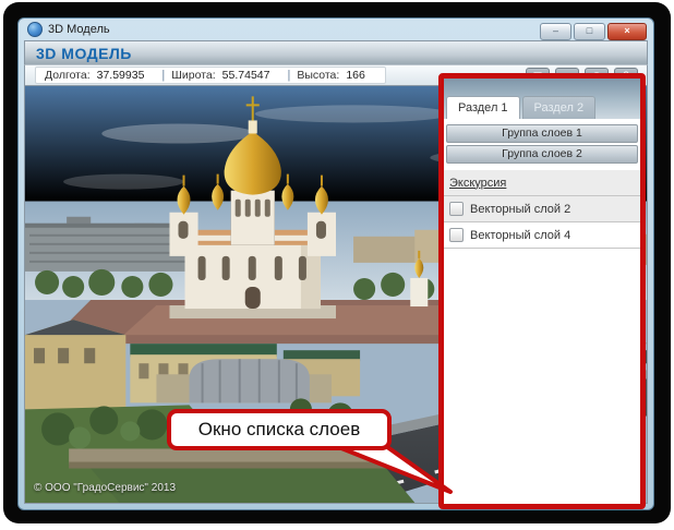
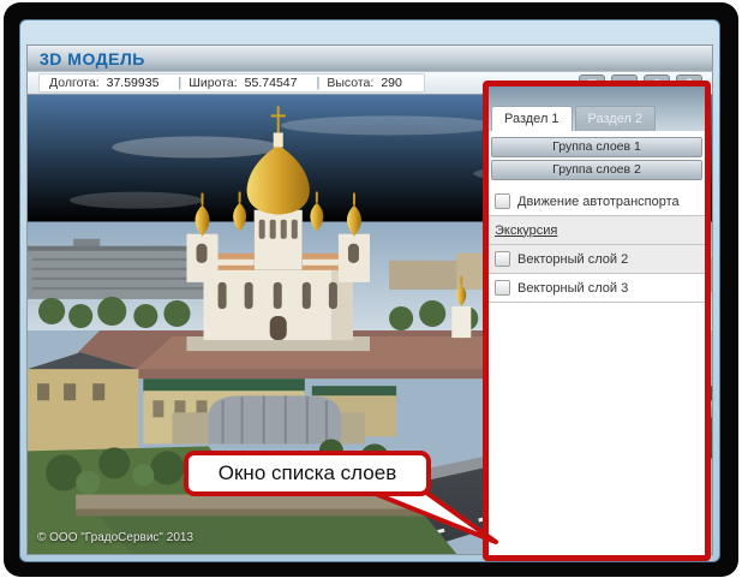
- 3D Модель
- –
- □
- ×
  3D МОДЕЛЬ
  Долгота:
  37.59935
  |
  Широта:
  55.74547
  |
  Высота:
- 166
+ 290
  ▣
  ☁
  ◉
  ?
  © ООО "ГрадоСервис" 2013
  Раздел 1
  Раздел 2
  Группа слоев 1
  Группа слоев 2
+ Движение автотранспорта
  Экскурсия
  Векторный слой 2
- Векторный слой 4
+ Векторный слой 3
  Окно списка слоев
